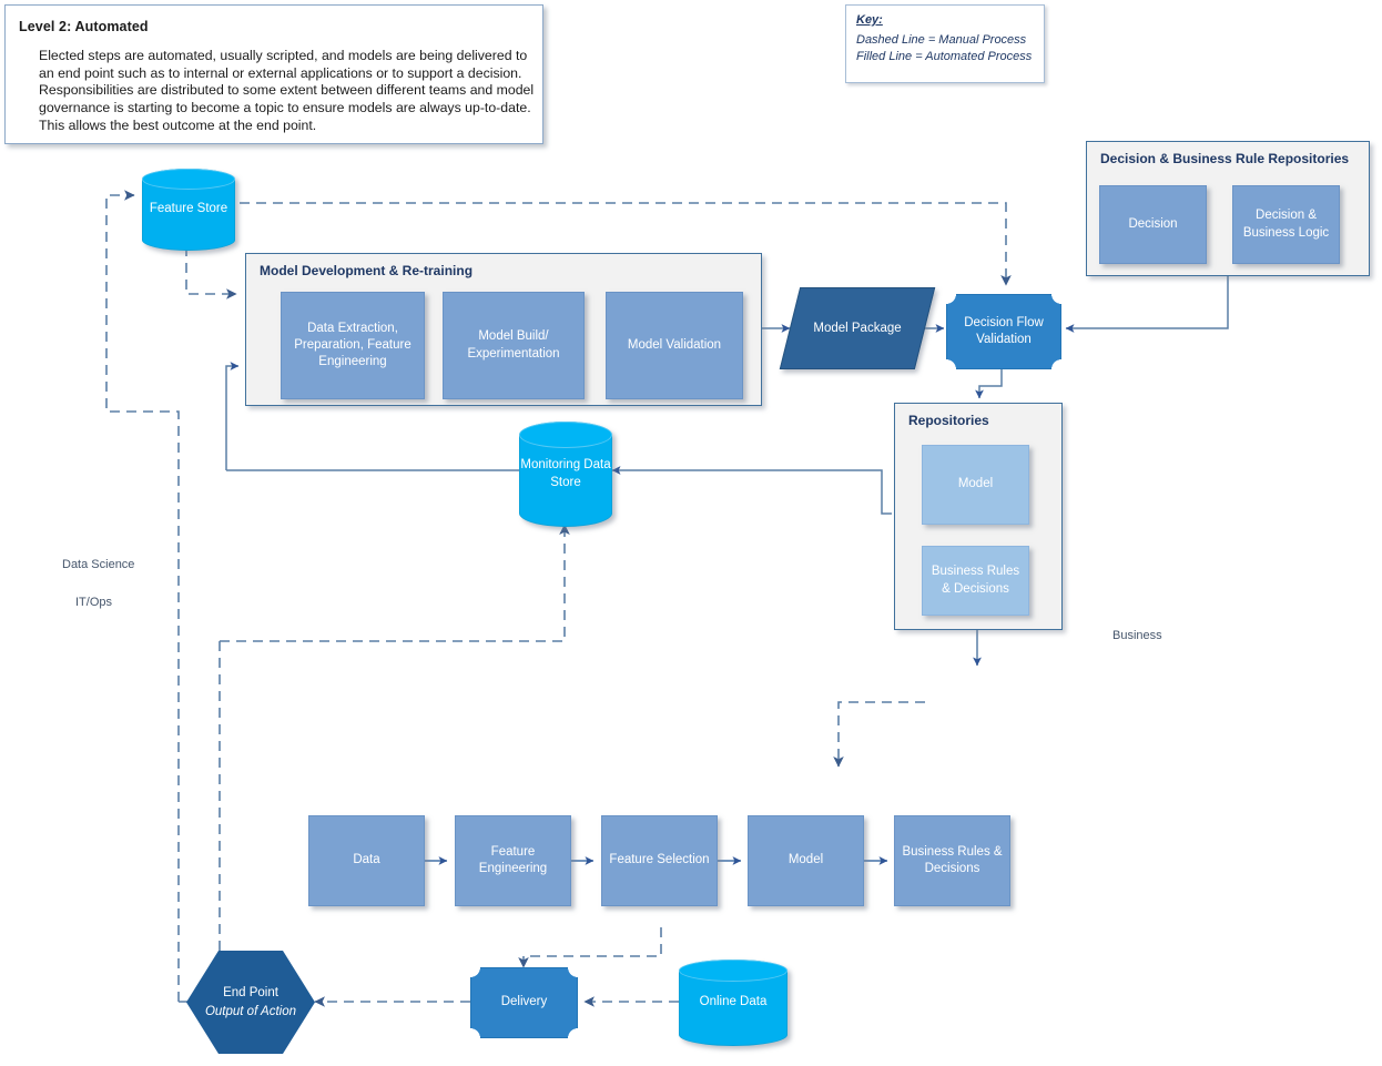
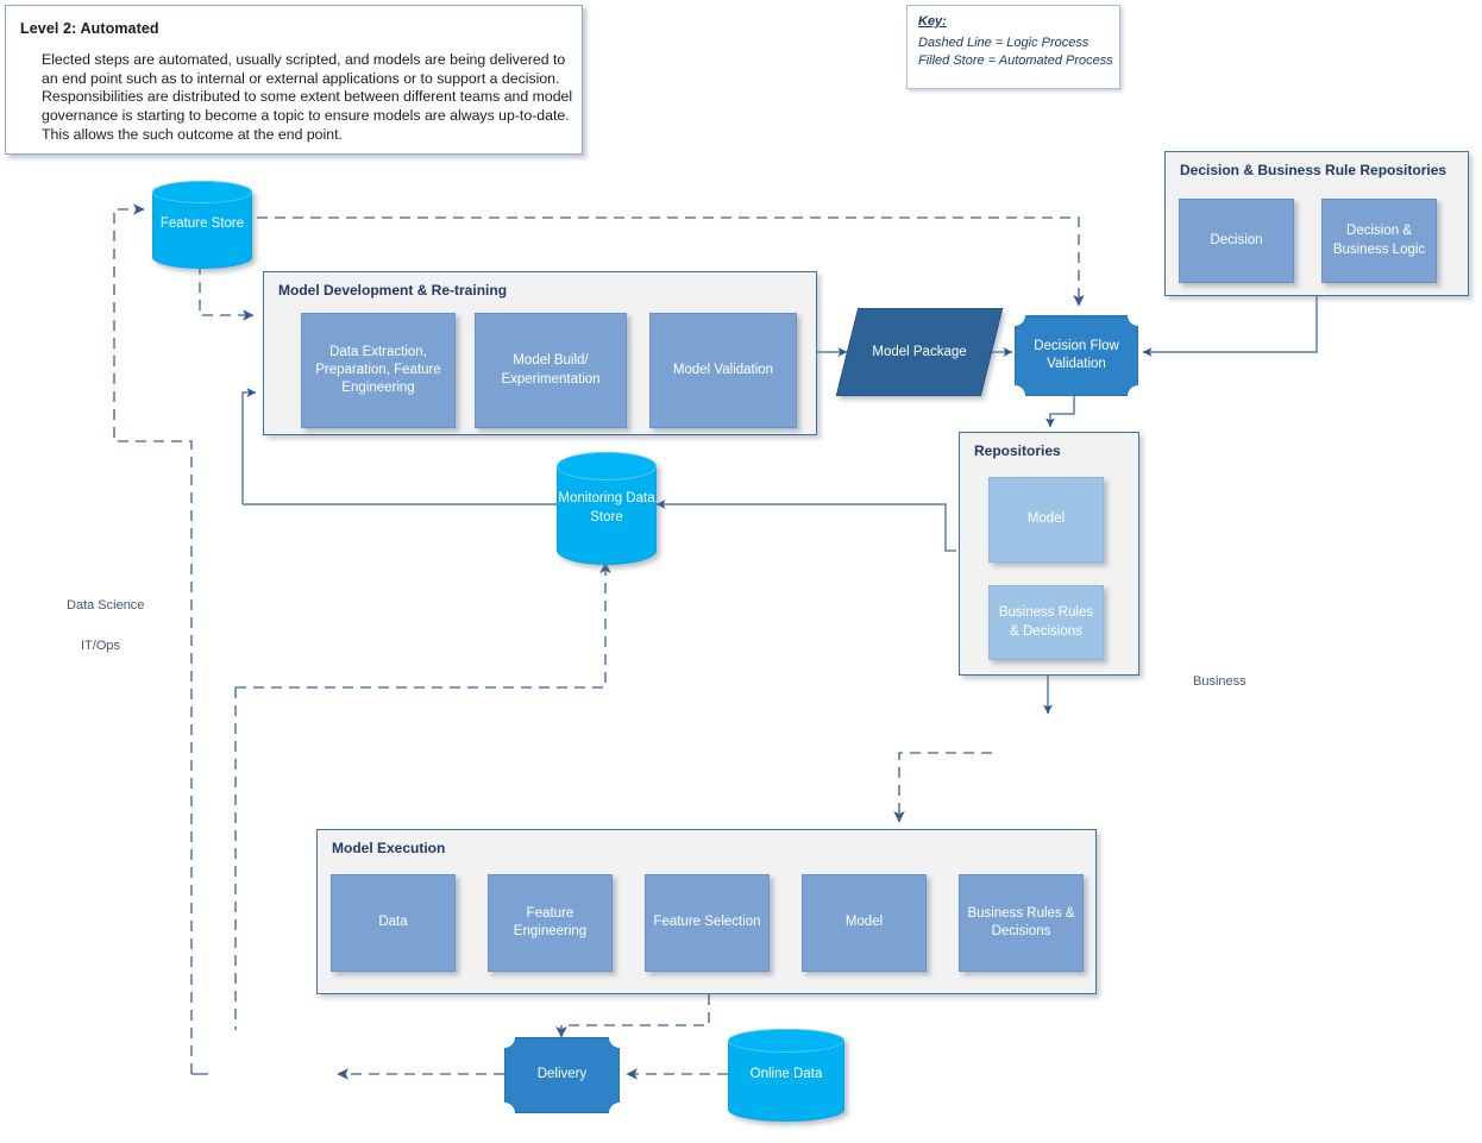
  Level 2: Automated
- Elected steps are automated, usually scripted, and models are being delivered to an end point such as to internal or external applications or to support a decision. Responsibilities are distributed to some extent between different teams and model governance is starting to become a topic to ensure models are always up-to-date. This allows the best outcome at the end point.
+ Elected steps are automated, usually scripted, and models are being delivered to an end point such as to internal or external applications or to support a decision. Responsibilities are distributed to some extent between different teams and model governance is starting to become a topic to ensure models are always up-to-date. This allows the such outcome at the end point.
  Key:
- Dashed Line = Manual Process
+ Dashed Line = Logic Process
- Filled Line = Automated Process
+ Filled Store = Automated Process
  Feature Store
  Model Development & Re-training
  Data Extraction, Preparation, Feature Engineering
  Model Build/ Experimentation
  Model Validation
  Decision & Business Rule Repositories
  Decision
  Decision & Business Logic
  Model Package
  Decision Flow Validation
  Repositories
  Model
  Business Rules & Decisions
  Monitoring Data Store
+ Model Execution
  Data
  Feature Engineering
  Feature Selection
  Model
  Business Rules & Decisions
  Delivery
  Online Data
- End Point
- Output of Action
  Data Science
  IT/Ops
  Business
